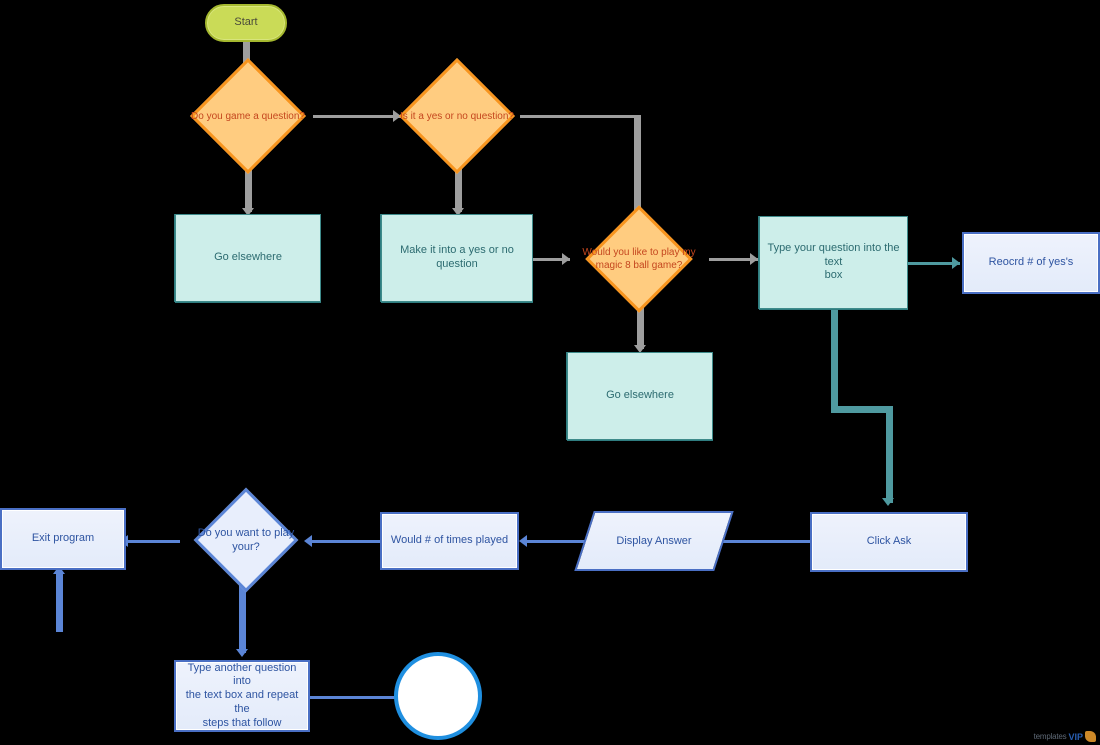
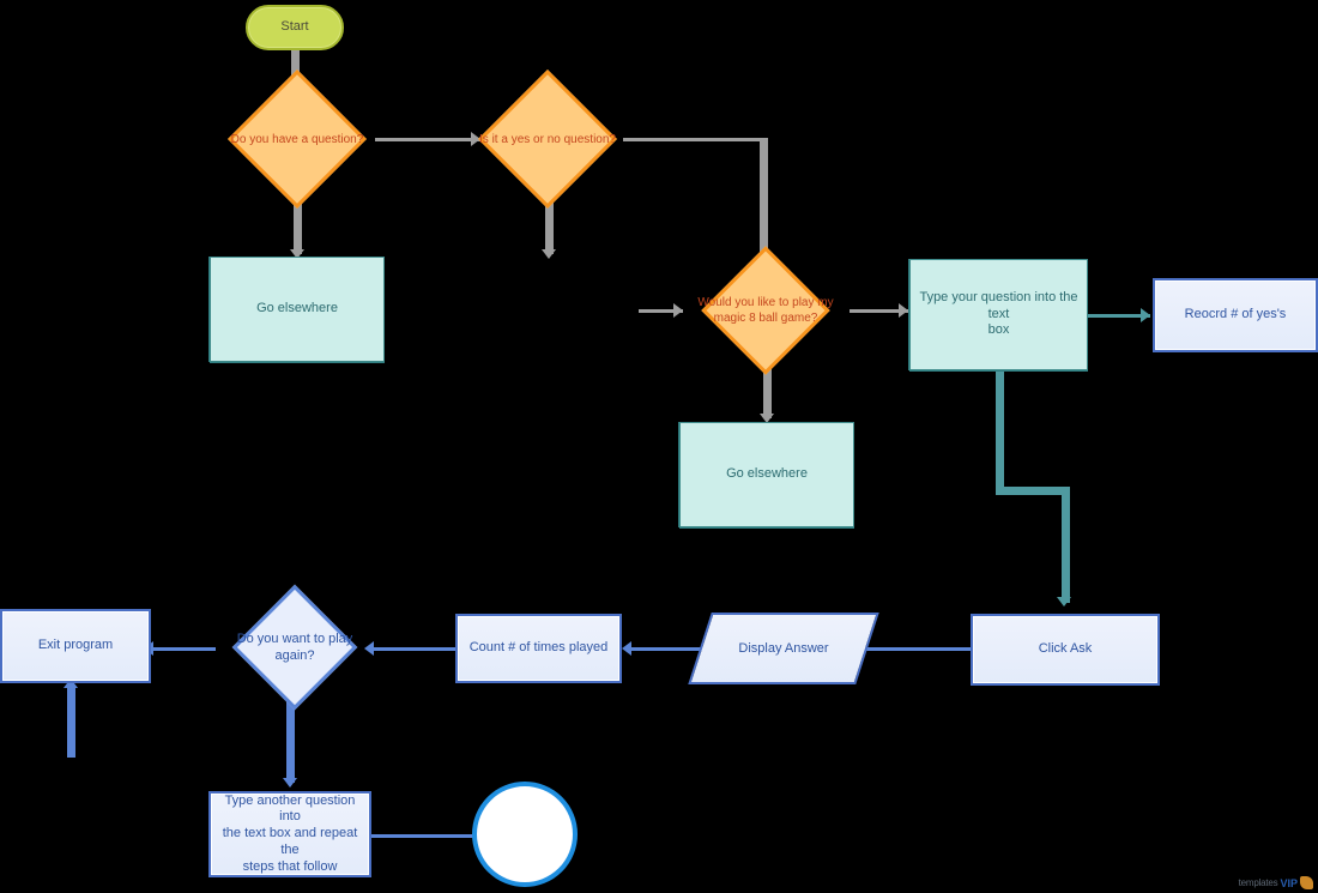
  Start
- Do you game a question?
+ Do you have a question?
  Is it a yes or no question?
  Go elsewhere
- Make it into a yes or no
- question
  Would you like to play my
  magic 8 ball game?
  Type your question into the text
  box
  Reocrd # of yes's
  Go elsewhere
  Click Ask
  Display Answer
- Would # of times played
+ Count # of times played
- Do you want to play your?
+ Do you want to play again?
  Exit program
  Type another question into
  the text box and repeat the
  steps that follow
  templates
  VIP
